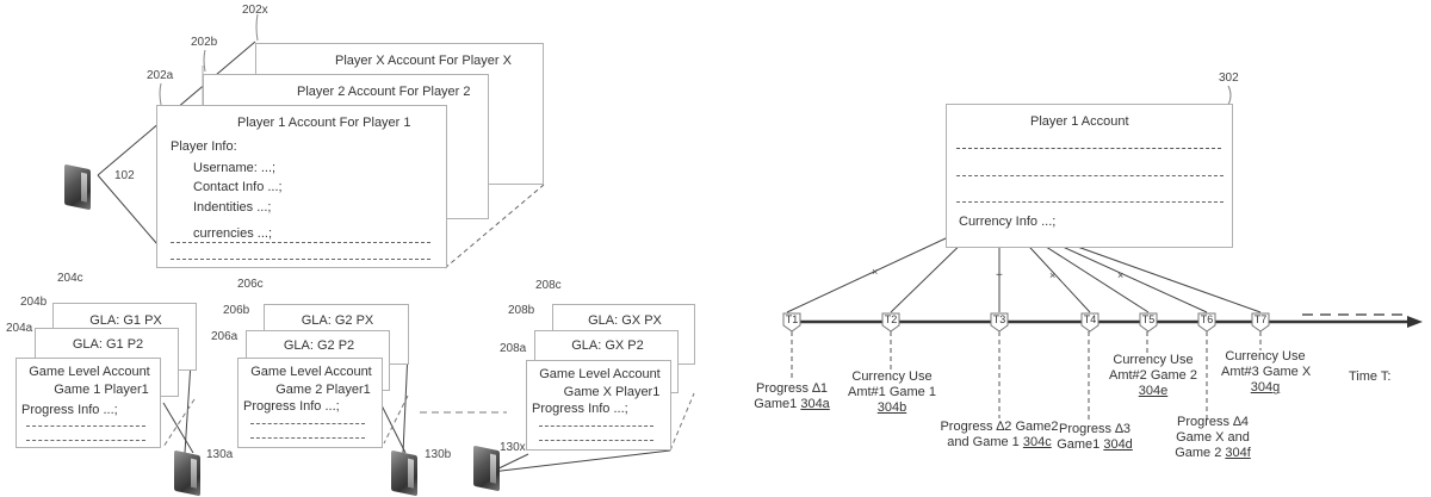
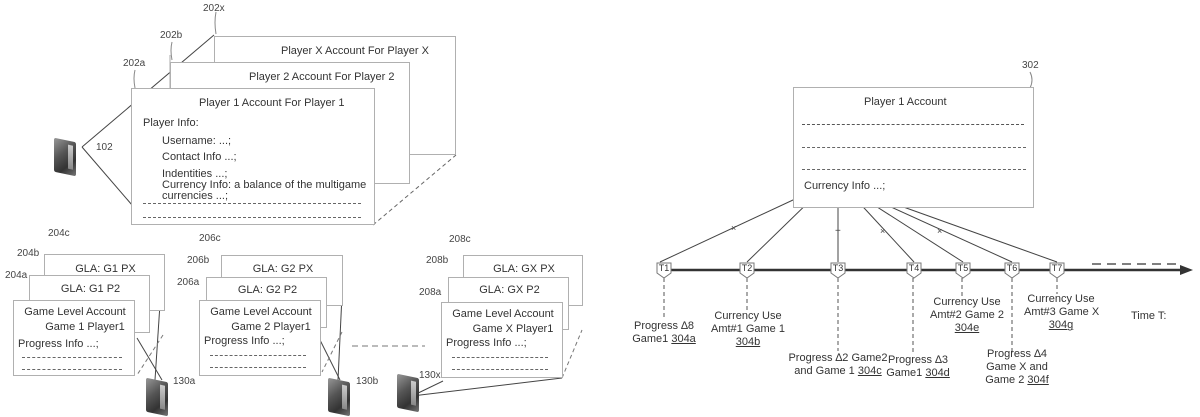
  ×
  +
  ×
  ×
  Player X Account For Player X
  Player 2 Account For Player 2
  Player 1 Account For Player 1
  Player Info:
  Username: ...;
  Contact Info ...;
  Indentities ...;
+ Currency Info: a balance of the multigame
  currencies ...;
  202x
  202b
  202a
  102
  GLA: G1 PX
  GLA: G1 P2
  Game Level Account
  Game 1 Player1
  Progress Info ...;
  204c
  204b
  204a
  130a
  GLA: G2 PX
  GLA: G2 P2
  Game Level Account
  Game 2 Player1
  Progress Info ...;
  206c
  206b
  206a
  130b
  GLA: GX PX
  GLA: GX P2
  Game Level Account
  Game X Player1
  Progress Info ...;
  208c
  208b
  208a
  130x
  Player 1 Account
  Currency Info ...;
  302
  T1
  T2
  T3
  T4
  T5
  T6
  T7
  Time T:
- Progress ∆1
+ Progress ∆8
  Game1 304a
  Currency Use
  Amt#1 Game 1
  304b
  Progress ∆2 Game2
  and Game 1 304c
  Progress ∆3
  Game1 304d
  Currency Use
  Amt#2 Game 2
  304e
  Progress ∆4
  Game X and
  Game 2 304f
  Currency Use
  Amt#3 Game X
  304g
